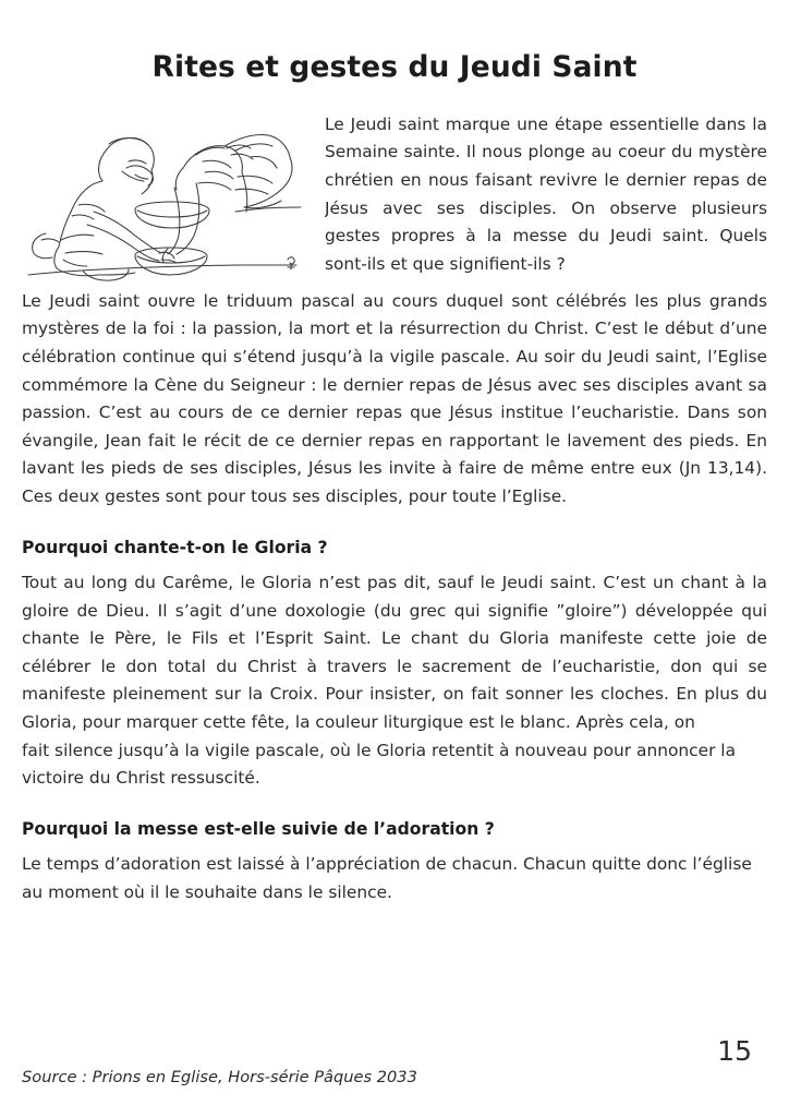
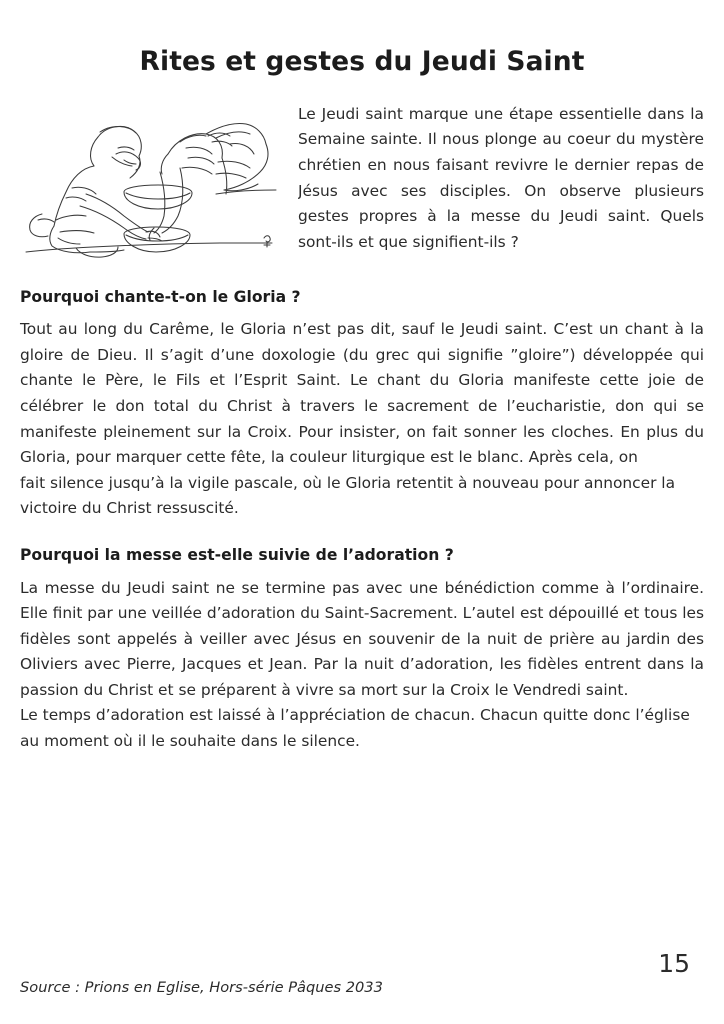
  Rites et gestes du Jeudi Saint
  Le Jeudi saint marque une étape essentielle dans la Semaine sainte. Il nous plonge au coeur du mystère chrétien en nous faisant revivre le dernier repas de Jésus avec ses disciples. On observe plusieurs gestes propres à la messe du Jeudi saint. Quels sont-ils et que signifient-ils ?
- Le Jeudi saint ouvre le triduum pascal au cours duquel sont célébrés les plus grands mystères de la foi : la passion, la mort et la résurrection du Christ. C’est le début d’une célébration continue qui s’étend jusqu’à la vigile pascale. Au soir du Jeudi saint, l’Eglise commémore la Cène du Seigneur : le dernier repas de Jésus avec ses disciples avant sa passion. C’est au cours de ce dernier repas que Jésus institue l’eucharistie. Dans son évangile, Jean fait le récit de ce dernier repas en rapportant le lavement des pieds. En lavant les pieds de ses disciples, Jésus les invite à faire de même entre eux (Jn 13,14). Ces deux gestes sont pour tous ses disciples, pour toute l’Eglise.
  Pourquoi chante-t-on le Gloria ?
  Tout au long du Carême, le Gloria n’est pas dit, sauf le Jeudi saint. C’est un chant à la gloire de Dieu. Il s’agit d’une doxologie (du grec qui signifie ”gloire”) développée qui chante le Père, le Fils et l’Esprit Saint. Le chant du Gloria manifeste cette joie de célébrer le don total du Christ à travers le sacrement de l’eucharistie, don qui se manifeste pleinement sur la Croix. Pour insister, on fait sonner les cloches. En plus du Gloria, pour marquer cette fête, la couleur liturgique est le blanc. Après cela, on
  fait silence jusqu’à la vigile pascale, où le Gloria retentit à nouveau pour annoncer la victoire du Christ ressuscité.
  Pourquoi la messe est-elle suivie de l’adoration ?
+ La messe du Jeudi saint ne se termine pas avec une bénédiction comme à l’ordinaire. Elle finit par une veillée d’adoration du Saint-Sacrement. L’autel est dépouillé et tous les fidèles sont appelés à veiller avec Jésus en souvenir de la nuit de prière au jardin des Oliviers avec Pierre, Jacques et Jean. Par la nuit d’adoration, les fidèles entrent dans la passion du Christ et se préparent à vivre sa mort sur la Croix le Vendredi saint.
  Le temps d’adoration est laissé à l’appréciation de chacun. Chacun quitte donc l’église au moment où il le souhaite dans le silence.
  Source : Prions en Eglise, Hors-série Pâques 2033
  15
